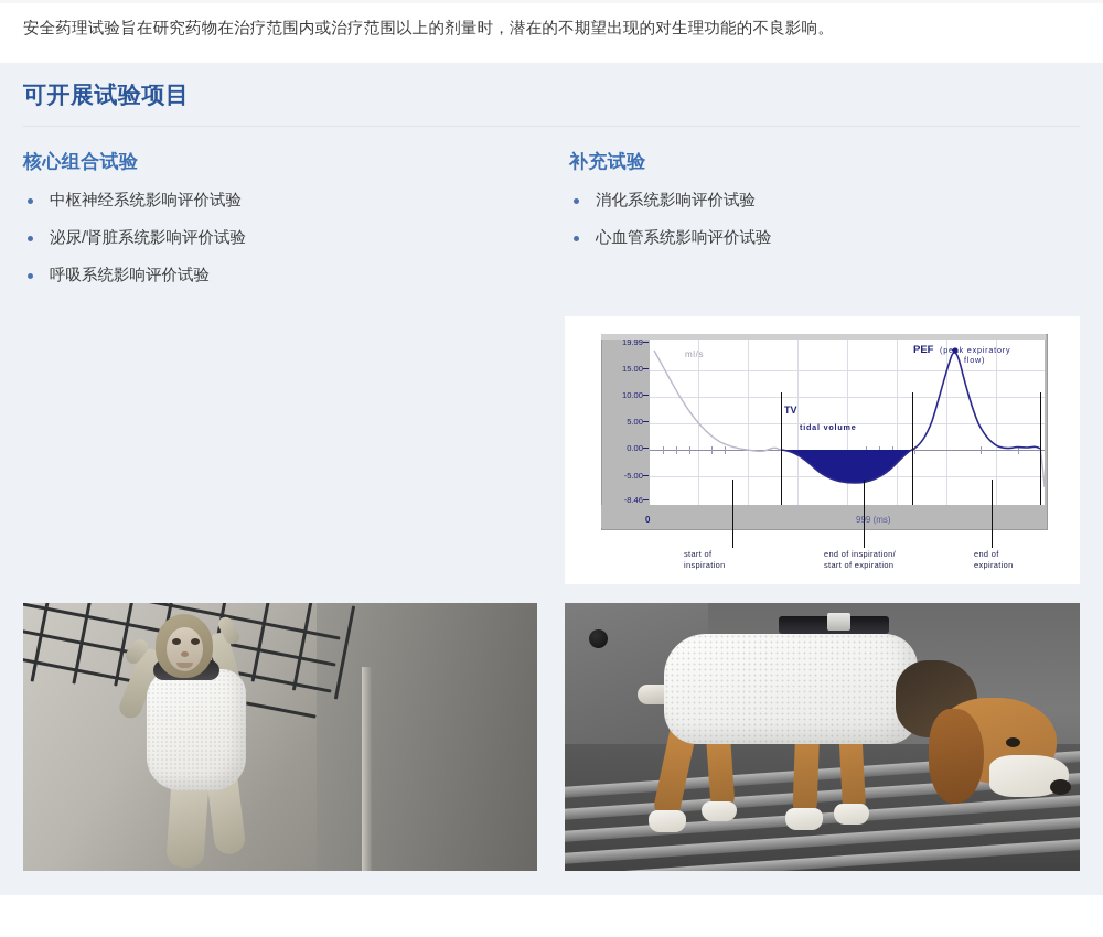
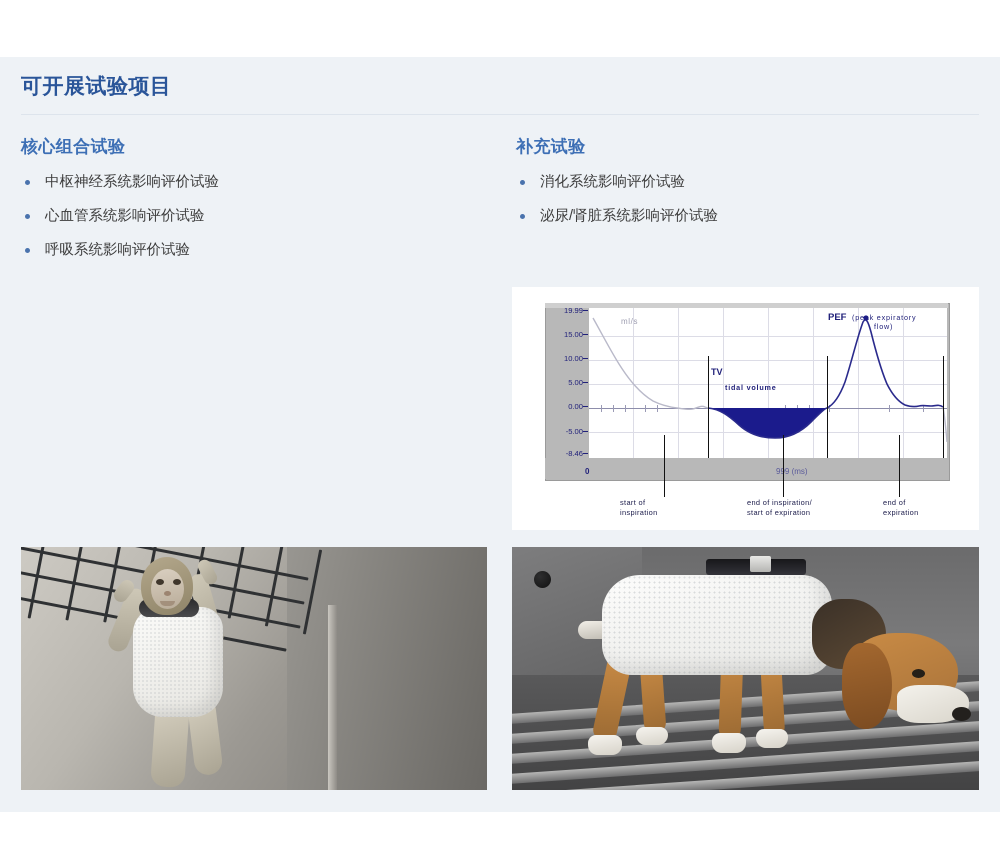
- 安全药理试验旨在研究药物在治疗范围内或治疗范围以上的剂量时，潜在的不期望出现的对生理功能的不良影响。
  可开展试验项目
  核心组合试验
  中枢神经系统影响评价试验
- 泌尿/肾脏系统影响评价试验
+ 心血管系统影响评价试验
  呼吸系统影响评价试验
  补充试验
  消化系统影响评价试验
- 心血管系统影响评价试验
+ 泌尿/肾脏系统影响评价试验
  19.99
  15.00
  10.00
  5.00
  0.00
  -5.00
  -8.46
  ml/s
  PEF
  (peak expiratory
  flow)
  TV
  tidal volume
  0
  99 (ms)
  start of
  inspiration
  end of inspiration/
  start of expiration
  end of
  expiration
